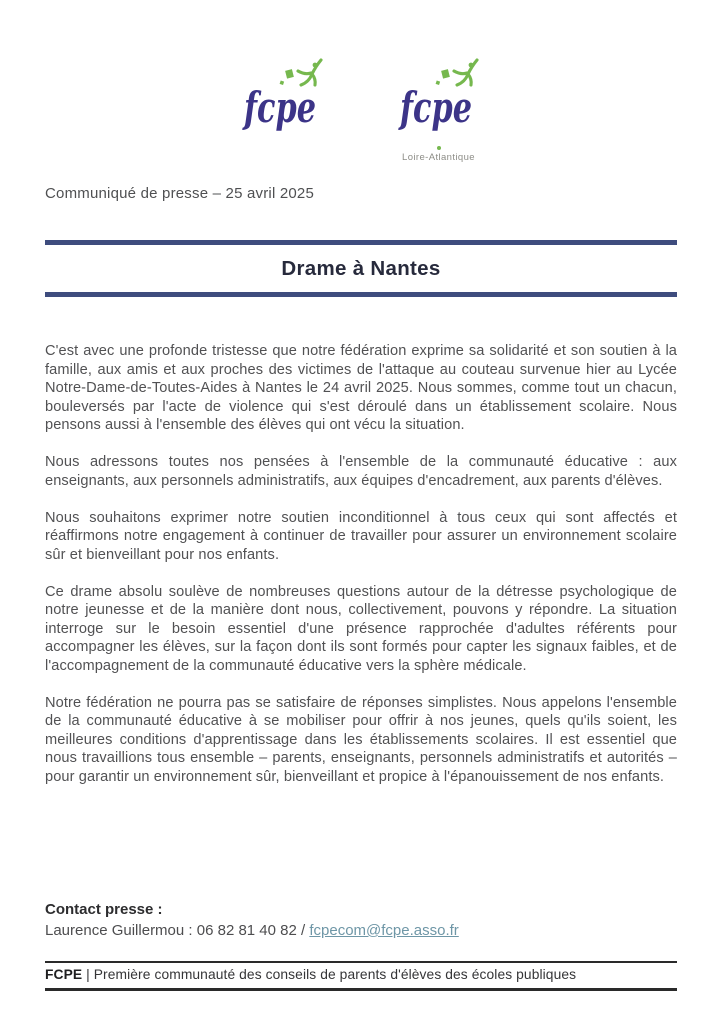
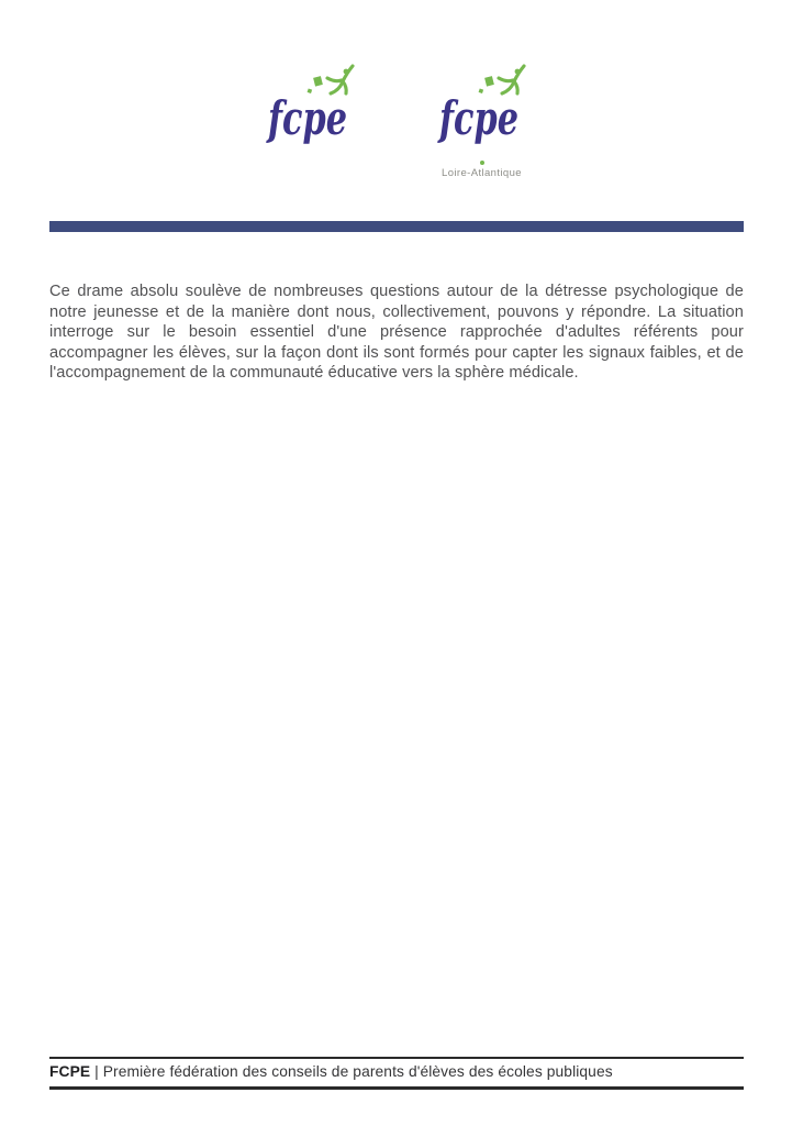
  fcpe
  fcpe
  Loire-Atlantique
- Communiqué de presse – 25 avril 2025
- Drame à Nantes
- C'est avec une profonde tristesse que notre fédération exprime sa solidarité et son soutien à la famille, aux amis et aux proches des victimes de l'attaque au couteau survenue hier au Lycée Notre-Dame-de-Toutes-Aides à Nantes le 24 avril 2025. Nous sommes, comme tout un chacun, bouleversés par l'acte de violence qui s'est déroulé dans un établissement scolaire. Nous pensons aussi à l'ensemble des élèves qui ont vécu la situation.
- Nous adressons toutes nos pensées à l'ensemble de la communauté éducative : aux enseignants, aux personnels administratifs, aux équipes d'encadrement, aux parents d'élèves.
- Nous souhaitons exprimer notre soutien inconditionnel à tous ceux qui sont affectés et réaffirmons notre engagement à continuer de travailler pour assurer un environnement scolaire sûr et bienveillant pour nos enfants.
  Ce drame absolu soulève de nombreuses questions autour de la détresse psychologique de notre jeunesse et de la manière dont nous, collectivement, pouvons y répondre. La situation interroge sur le besoin essentiel d'une présence rapprochée d'adultes référents pour accompagner les élèves, sur la façon dont ils sont formés pour capter les signaux faibles, et de l'accompagnement de la communauté éducative vers la sphère médicale.
- Notre fédération ne pourra pas se satisfaire de réponses simplistes. Nous appelons l'ensemble de la communauté éducative à se mobiliser pour offrir à nos jeunes, quels qu'ils soient, les meilleures conditions d'apprentissage dans les établissements scolaires. Il est essentiel que nous travaillions tous ensemble – parents, enseignants, personnels administratifs et autorités – pour garantir un environnement sûr, bienveillant et propice à l'épanouissement de nos enfants.
- Contact presse :
- Laurence Guillermou : 06 82 81 40 82 / fcpecom@fcpe.asso.fr
- FCPE | Première communauté des conseils de parents d'élèves des écoles publiques
+ FCPE | Première fédération des conseils de parents d'élèves des écoles publiques
